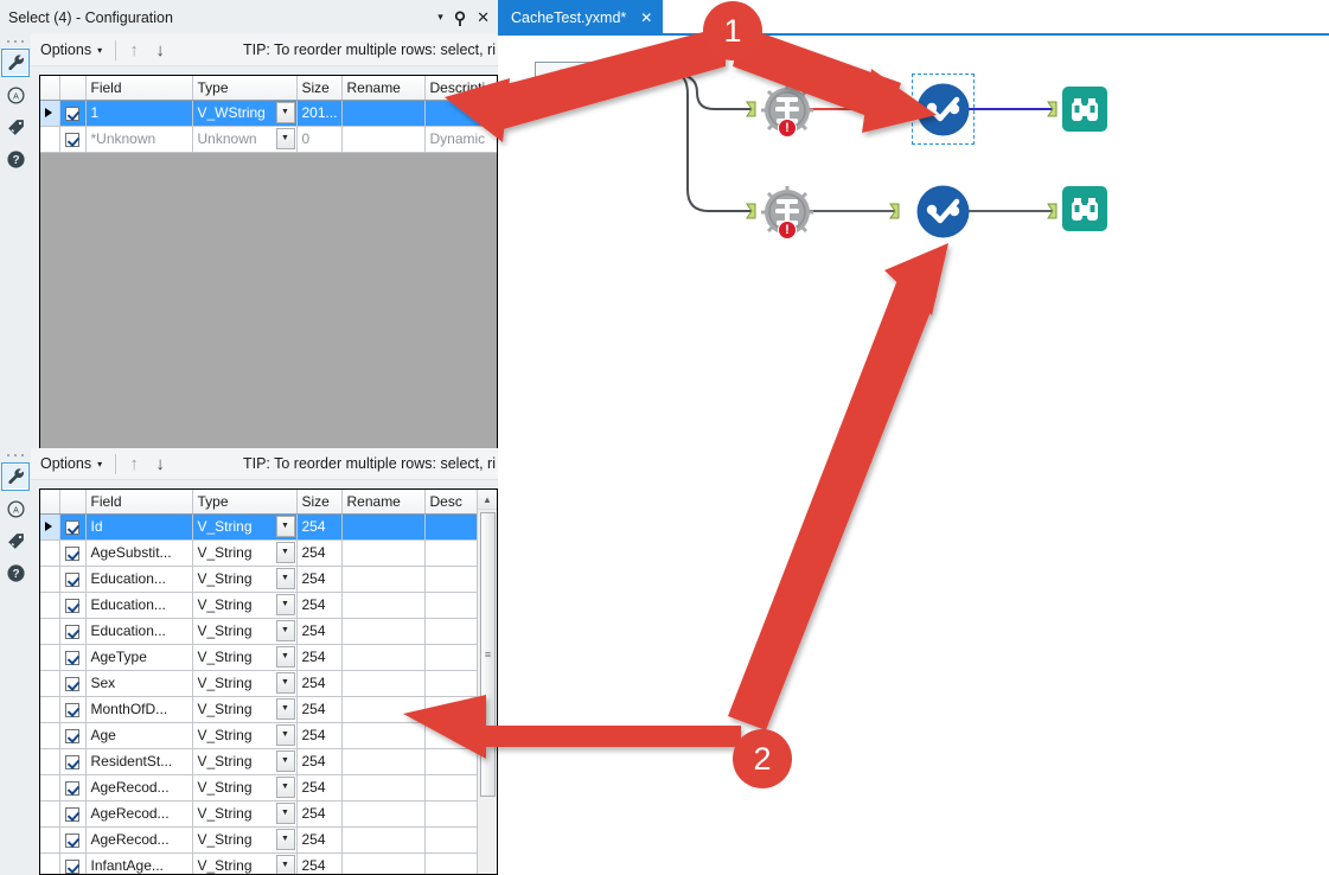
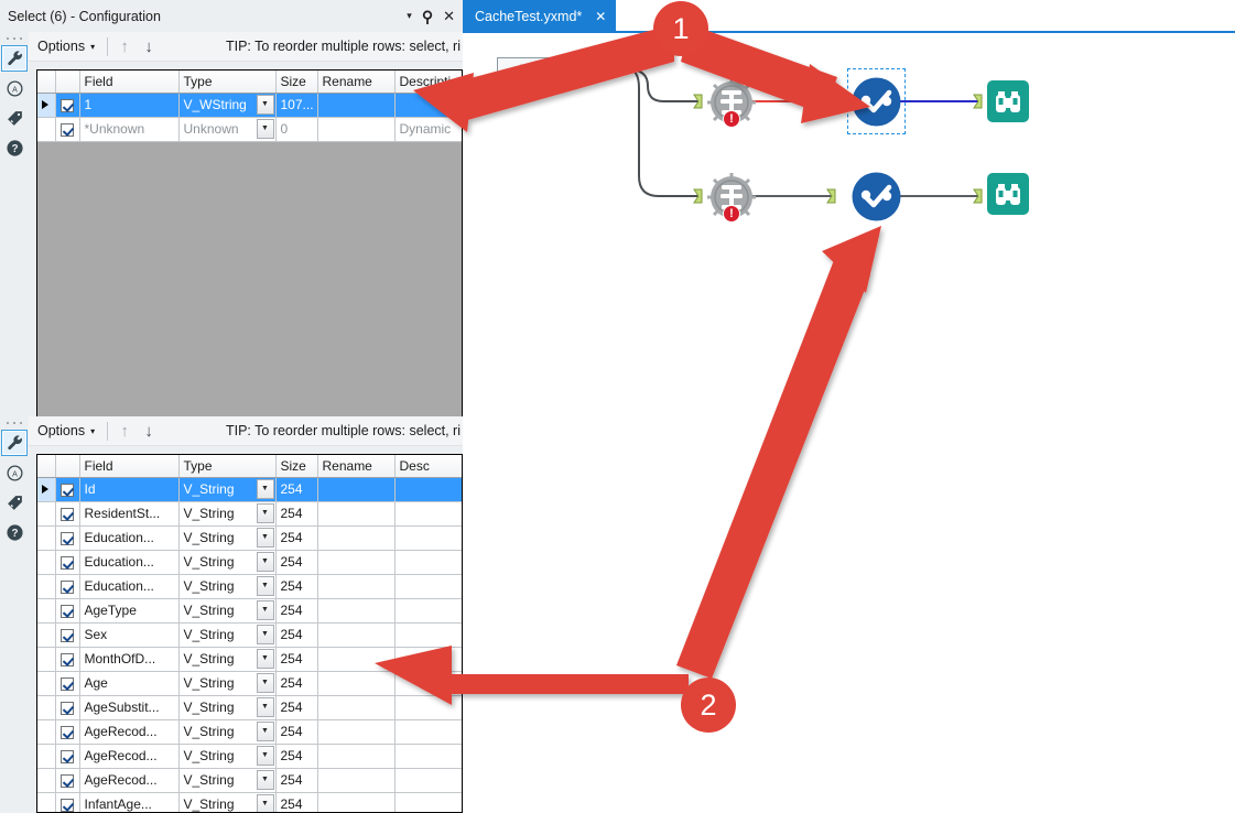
- Select (4) - Configuration
+ Select (6) - Configuration
  ▾
  ⚲
  ✕
  A
  ?
  Options
  ▾
  ↑
  ↓
  TIP: To reorder multiple rows: select, ri
  		Field	Type	Size	Rename	Descrip
- 		1	V_WString	201...
+ 		1	V_WString	107...
  		*Unknown	Unknown	0		Dynamic
  A
  ?
  Options
  ▾
  ↑
  ↓
  TIP: To reorder multiple rows: select, ri
  		Field	Type	Size	Rename	Desc
  		Id	V_String	254
- 		AgeSubstit...	V_String	254
+ 		ResidentSt...	V_String	254
  		Education...	V_String	254
  		Education...	V_String	254
  		Education...	V_String	254
  		AgeType	V_String	254
  		Sex	V_String	254
  		MonthOfD...	V_String	254
  		Age	V_String	254
- 		ResidentSt...	V_String	254
+ 		AgeSubstit...	V_String	254
  		AgeRecod...	V_String	254
  		AgeRecod...	V_String	254
  		AgeRecod...	V_String	254
  		InfantAge...	V_String	254
- ▲
- ≡
  CacheTest.yxmd*
  ✕
  !
  !
  1
  2
